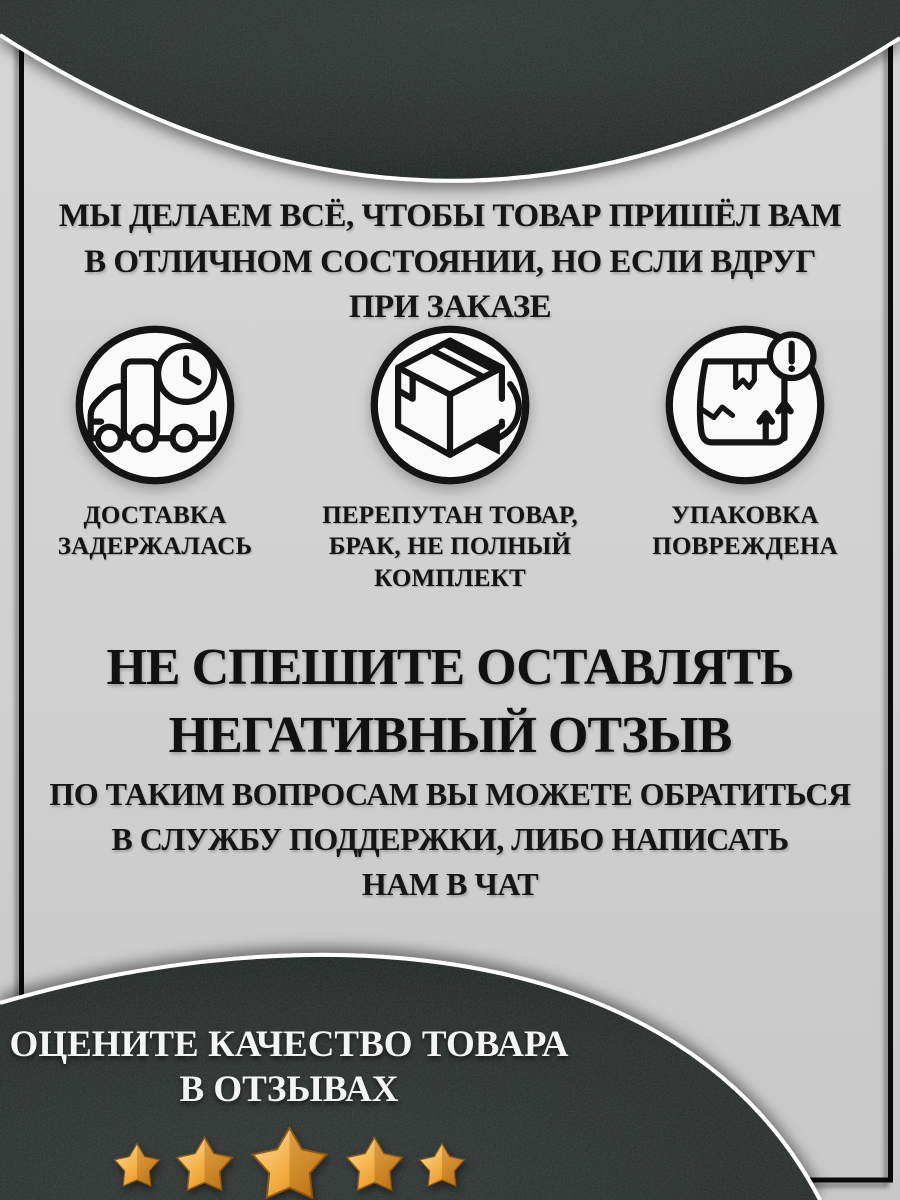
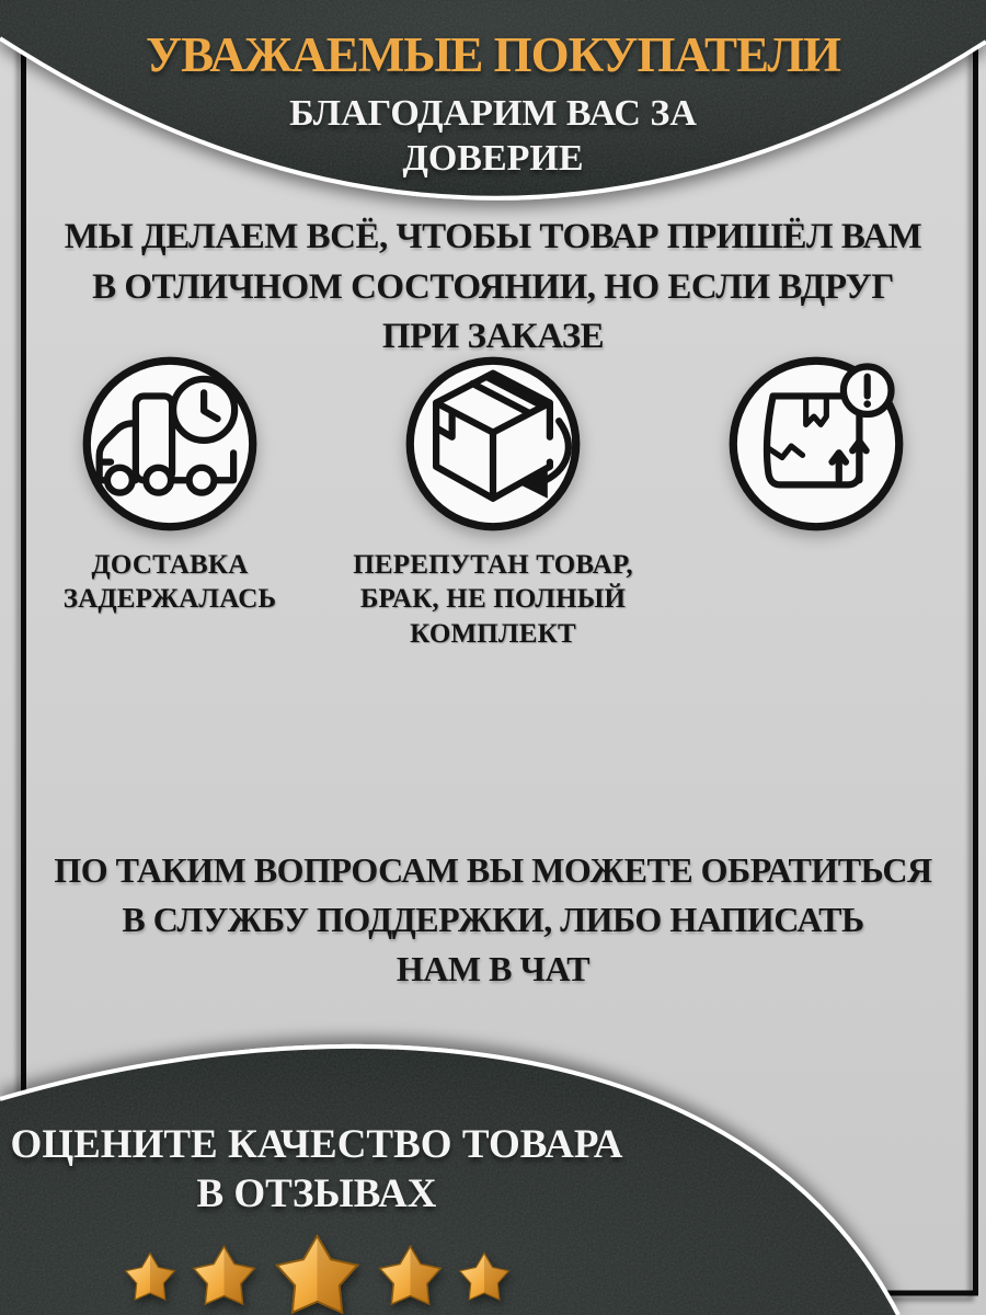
+ УВАЖАЕМЫЕ ПОКУПАТЕЛИ
+ БЛАГОДАРИМ ВАС ЗА
+ ДОВЕРИЕ
  МЫ ДЕЛАЕМ ВСЁ, ЧТОБЫ ТОВАР ПРИШЁЛ ВАМ
  В ОТЛИЧНОМ СОСТОЯНИИ, НО ЕСЛИ ВДРУГ
  ПРИ ЗАКАЗЕ
  ДОСТАВКА
  ЗАДЕРЖАЛАСЬ
  ПЕРЕПУТАН ТОВАР,
  БРАК, НЕ ПОЛНЫЙ
  КОМПЛЕКТ
- УПАКОВКА
- ПОВРЕЖДЕНА
- НЕ СПЕШИТЕ ОСТАВЛЯТЬ
- НЕГАТИВНЫЙ ОТЗЫВ
  ПО ТАКИМ ВОПРОСАМ ВЫ МОЖЕТЕ ОБРАТИТЬСЯ
  В СЛУЖБУ ПОДДЕРЖКИ, ЛИБО НАПИСАТЬ
  НАМ В ЧАТ
  ОЦЕНИТЕ КАЧЕСТВО ТОВАРА
  В ОТЗЫВАХ
